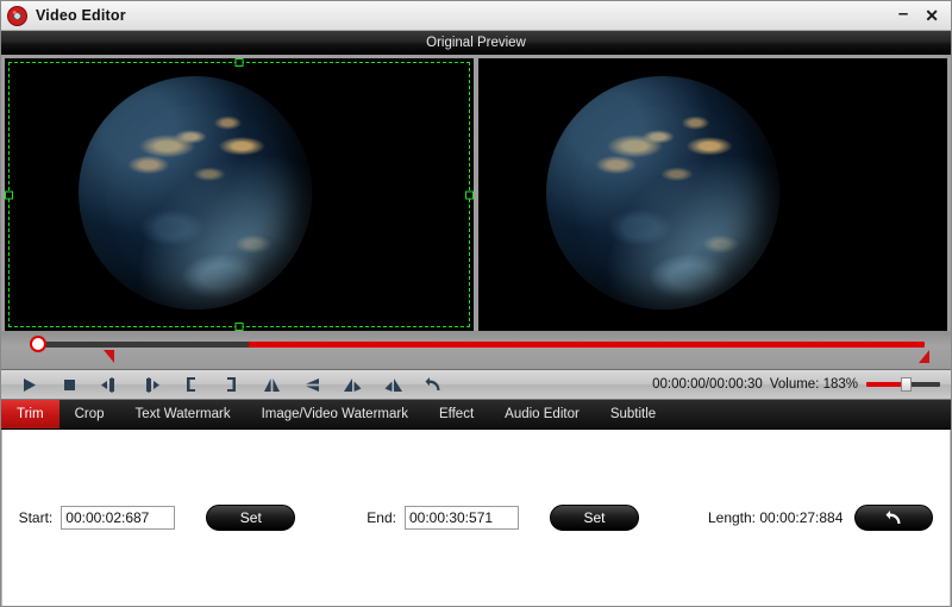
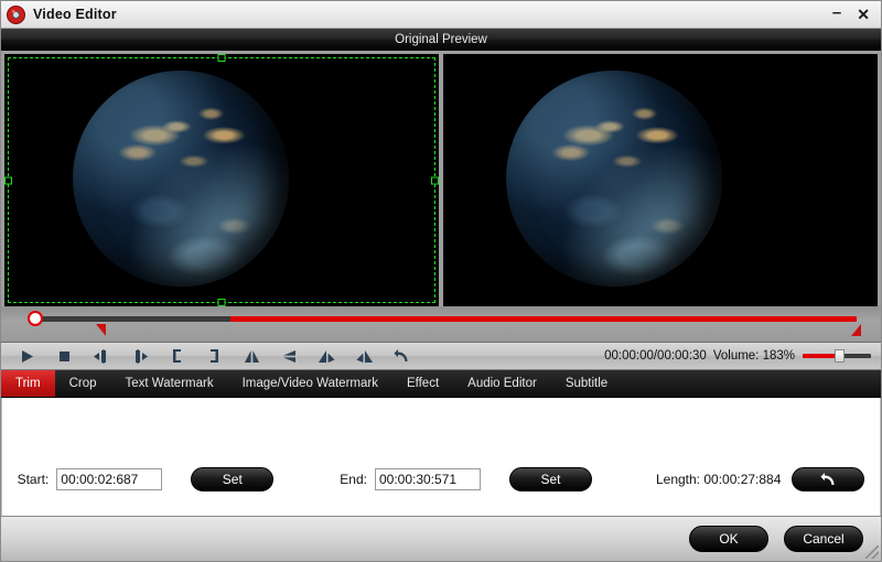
  Video Editor
  –
  ✕
  Original Preview
  00:00:00/00:00:30
  Volume: 183%
  Trim
  Crop
  Text Watermark
  Image/Video Watermark
  Effect
  Audio Editor
  Subtitle
  Start:
  00:00:02:687
  Set
  End:
  00:00:30:571
  Set
  Length: 00:00:27:884
+ OK
+ Cancel
